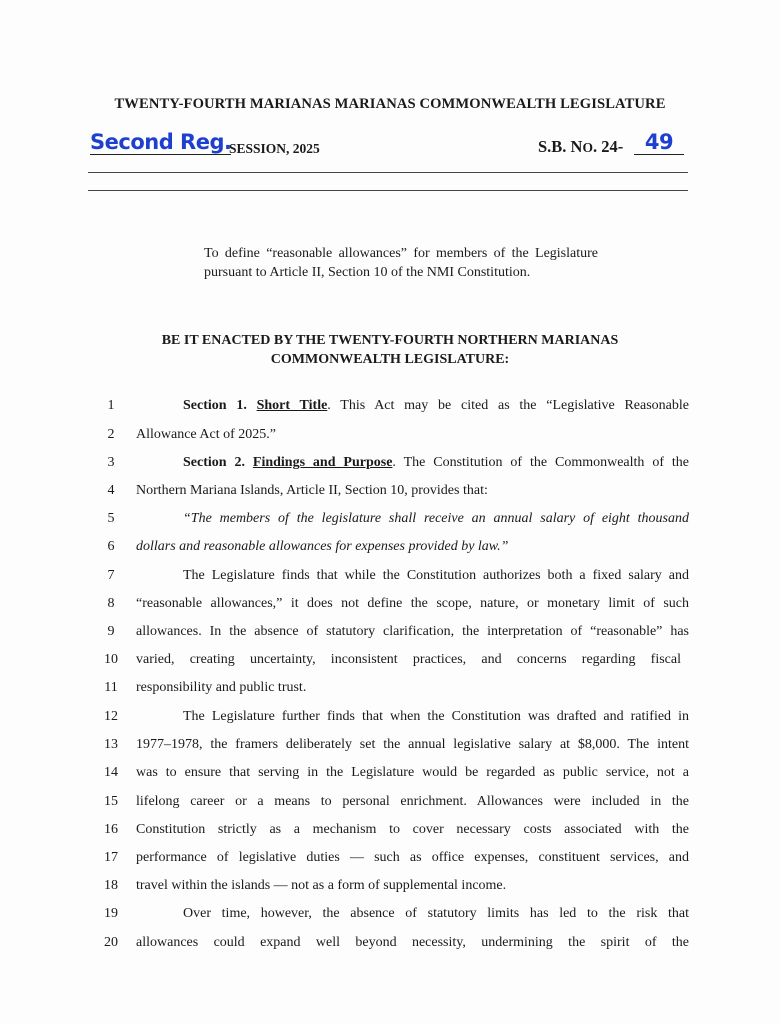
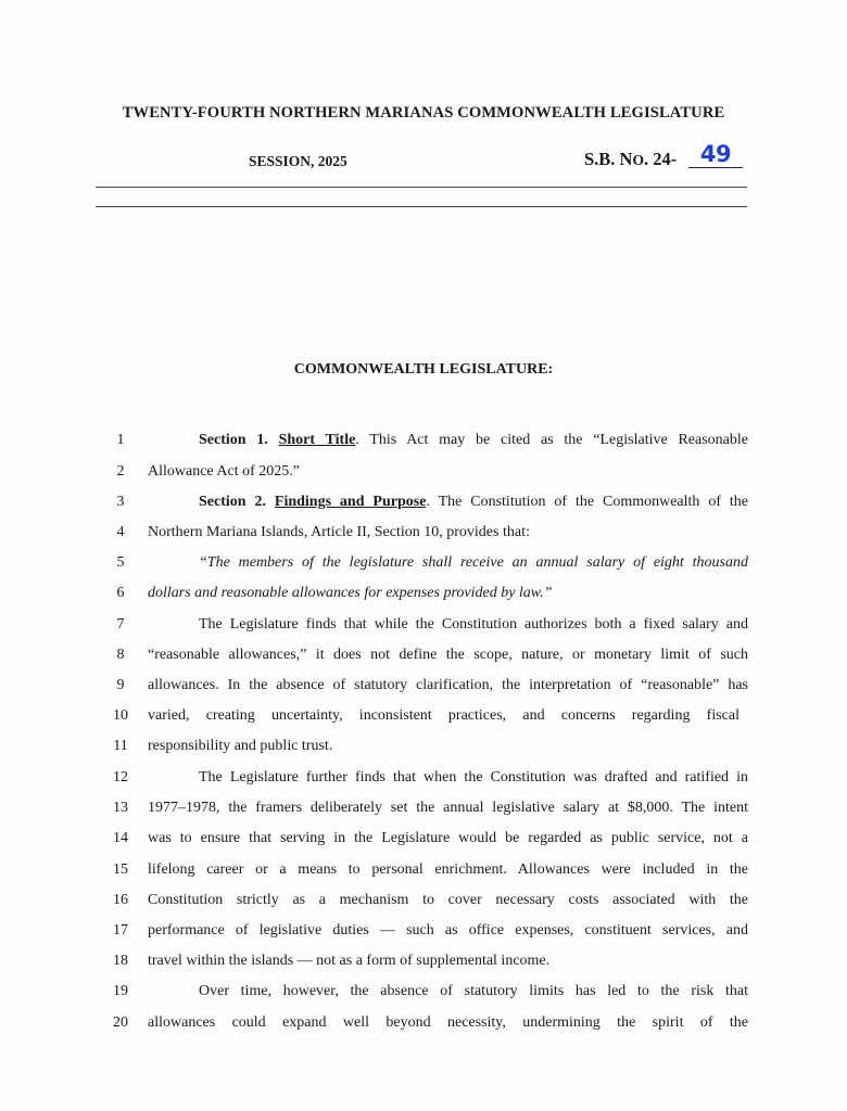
- TWENTY-FOURTH MARIANAS MARIANAS COMMONWEALTH LEGISLATURE
+ TWENTY-FOURTH NORTHERN MARIANAS COMMONWEALTH LEGISLATURE
- Second Reg.
  SESSION, 2025
  S.B. NO. 24-
  49
- To define “reasonable allowances” for members of the Legislature pursuant to Article II, Section 10 of the NMI Constitution.
- BE IT ENACTED BY THE TWENTY-FOURTH NORTHERN MARIANAS
  COMMONWEALTH LEGISLATURE:
  1
  Section 1. Short Title. This Act may be cited as the “Legislative Reasonable
  2
  Allowance Act of 2025.”
  3
  Section 2. Findings and Purpose. The Constitution of the Commonwealth of the
  4
  Northern Mariana Islands, Article II, Section 10, provides that:
  5
  “The members of the legislature shall receive an annual salary of eight thousand
  6
  dollars and reasonable allowances for expenses provided by law.”
  7
  The Legislature finds that while the Constitution authorizes both a fixed salary and
  8
  “reasonable allowances,” it does not define the scope, nature, or monetary limit of such
  9
  allowances. In the absence of statutory clarification, the interpretation of “reasonable” has
  10
  varied, creating uncertainty, inconsistent practices, and concerns regarding fiscal
  11
  responsibility and public trust.
  12
  The Legislature further finds that when the Constitution was drafted and ratified in
  13
  1977–1978, the framers deliberately set the annual legislative salary at $8,000. The intent
  14
  was to ensure that serving in the Legislature would be regarded as public service, not a
  15
  lifelong career or a means to personal enrichment. Allowances were included in the
  16
  Constitution strictly as a mechanism to cover necessary costs associated with the
  17
  performance of legislative duties — such as office expenses, constituent services, and
  18
  travel within the islands — not as a form of supplemental income.
  19
  Over time, however, the absence of statutory limits has led to the risk that
  20
  allowances could expand well beyond necessity, undermining the spirit of the
